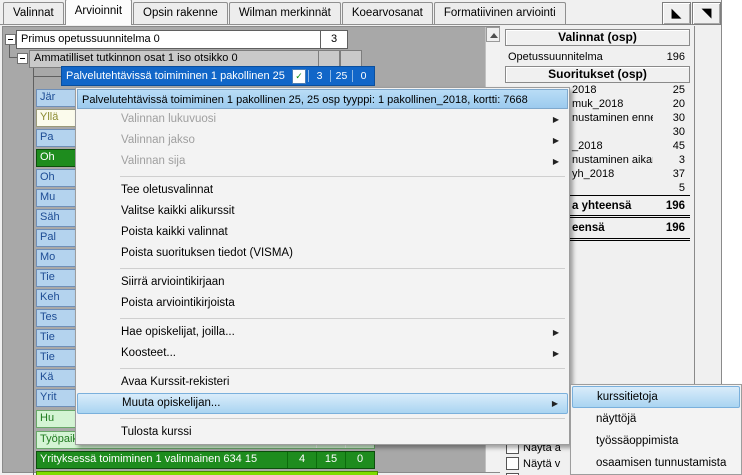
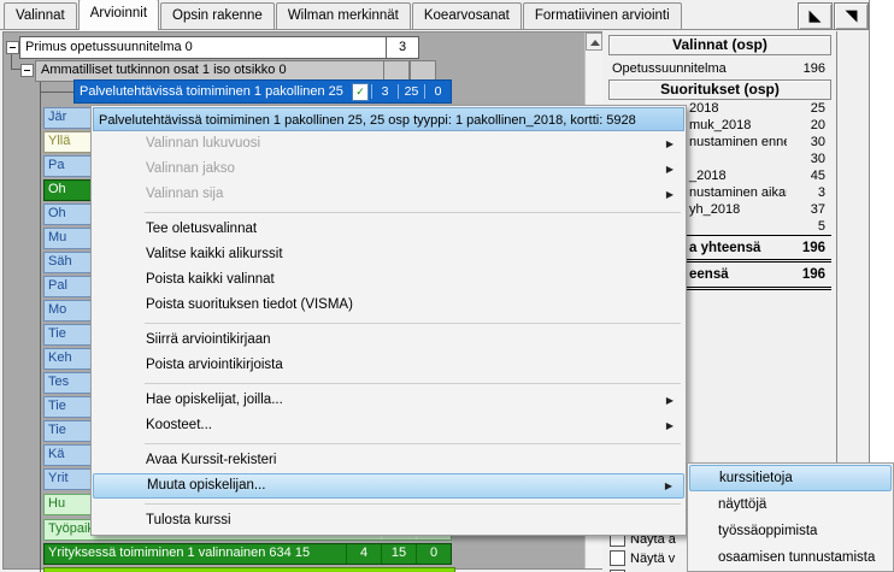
  Valinnat
  Arvioinnit
  Opsin rakenne
  Wilman merkinnät
  Koearvosanat
  Formatiivinen arviointi
  ◣
  ◥
  Primus opetussuunnitelma 0
  3
  Ammatilliset tutkinnon osat 1 iso otsikko 0
  Palvelutehtävissä toimiminen 1 pakollinen 25
  ✓
  3
  25
  0
  Jär
  Yllä
  Pa
  Oh
  Oh
  Mu
  Säh
  Pal
  Mo
  Tie
  Keh
  Tes
  Tie
  Tie
  Kä
  Yrit
  Hu
  Yrityksessä toimiminen 1 valinnainen 634 15
  4
  15
  0
  Valinnat (osp)
  Opetussuunnitelma
  196
  Suoritukset (osp)
  2018
  25
  muk_2018
  20
  nustaminen enn
  30
  30
  _2018
  45
  nustaminen aika
  3
  yh_2018
  37
  5
  a yhteensä
  196
  eensä
  196
  Näytä a
  Näytä v
- Palvelutehtävissä toimiminen 1 pakollinen 25, 25 osp tyyppi: 1 pakollinen_2018, kortti: 7668
+ Palvelutehtävissä toimiminen 1 pakollinen 25, 25 osp tyyppi: 1 pakollinen_2018, kortti: 5928
  Valinnan lukuvuosi
  ▶
  Valinnan jakso
  ▶
  Valinnan sija
  ▶
  Tee oletusvalinnat
  Valitse kaikki alikurssit
  Poista kaikki valinnat
  Poista suorituksen tiedot (VISMA)
  Siirrä arviointikirjaan
  Poista arviointikirjoista
  Hae opiskelijat, joilla...
  ▶
  Koosteet...
  ▶
  Avaa Kurssit-rekisteri
  Muuta opiskelijan...
  ▶
  Tulosta kurssi
  kurssitietoja
  näyttöjä
  työssäoppimista
  osaamisen tunnustamista
